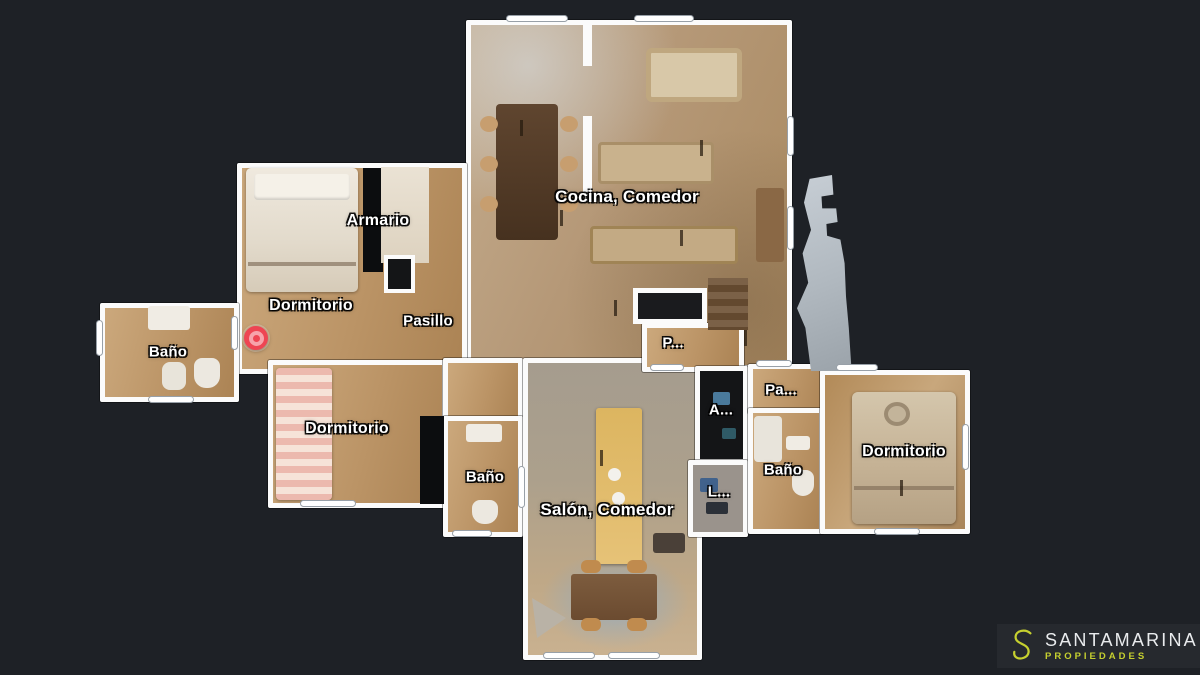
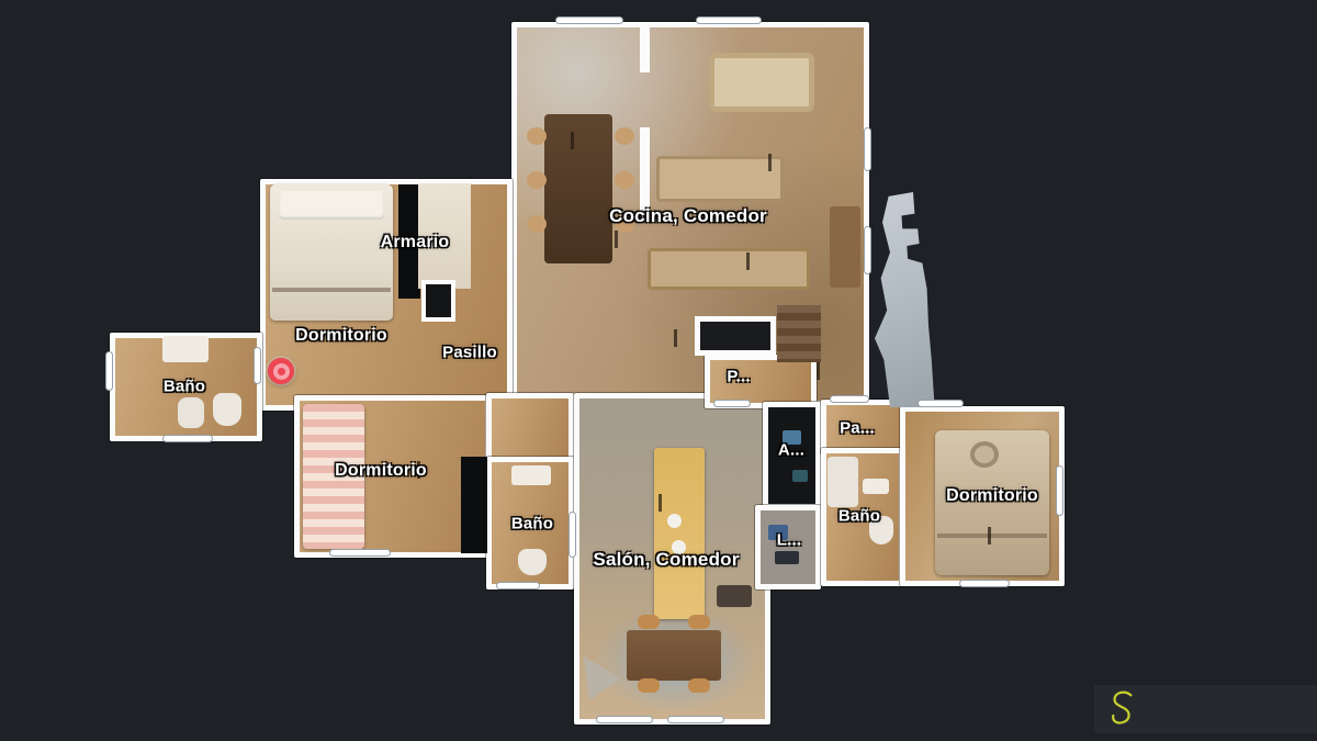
  Cocina, Comedor
  Armario
  Dormitorio
  Pasillo
  Baño
  P...
  Pa...
  A...
  Dormitorio
  Dormitorio
  Baño
  Baño
  L...
  Salón, Comedor
- SANTAMARINA
- PROPIEDADES
